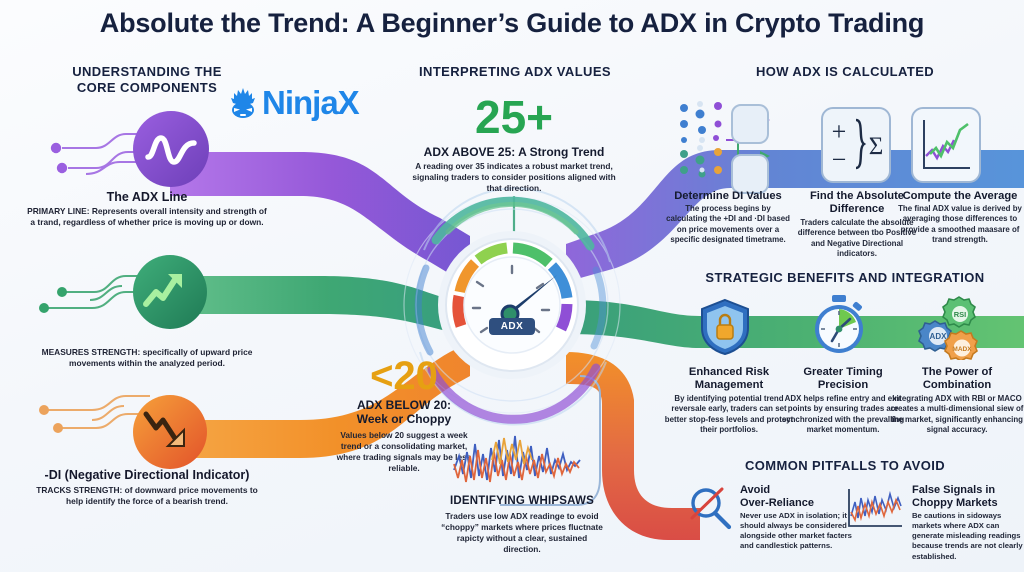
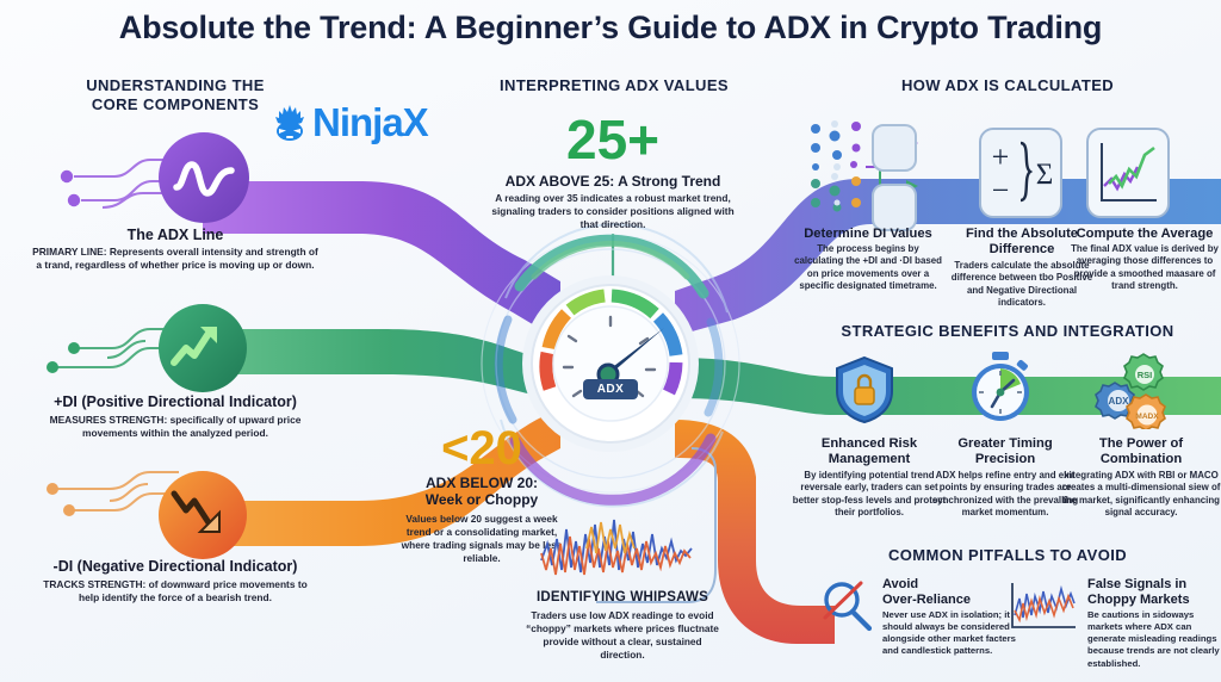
  Absolute the Trend: A Beginner’s Guide to ADX in Crypto Trading
  NinjaX
  UNDERSTANDING THE
  CORE COMPONENTS
  The ADX Line
  PRIMARY LINE: Represents overall intensity and strength of a trand, regardless of whether price is moving up or down.
+ +DI (Positive Directional Indicator)
  MEASURES STRENGTH: specifically of upward price movements within the analyzed period.
  -DI (Negative Directional Indicator)
  TRACKS STRENGTH: of downward price movements to help identify the force of a bearish trend.
  INTERPRETING ADX VALUES
  25+
  ADX ABOVE 25: A Strong Trend
  A reading over 35 indicates a robust market trend, signaling traders to consider positions aligned with that direction.
  <20
  ADX BELOW 20:
  Week or Choppy
  Values below 20 suggest a week trend or a consolidating market, where trading signals may be ls reliable.
  ADX
  IDENTIFYING WHIPSAWS
- Traders use low ADX readinge to evoid “choppy” markets where prices fluctnate rapicty without a clear, sustained direction.
+ Traders use low ADX readinge to evoid “choppy” markets where prices fluctnate provide without a clear, sustained direction.
  HOW ADX IS CALCULATED
  +
  −
  Σ
  Determine DI Values
  The process begins by calculating the +DI and ·DI based on price movements over a specific designated timetrame.
  Find the Absolute
  Difference
  Traders calculate the absolute difference between tbo Positive and Negative Directional indicators.
  Compute the Average
  The final ADX value is derived by averaging those differences to provide a smoothed maasare of trand strength.
  STRATEGIC BENEFITS AND INTEGRATION
  ADX
  RSI
  Enhanced Risk
  Management
  By identifying potential trend reversale early, traders can set better stop-fess levels and protect their portfolios.
  Greater Timing
  Precision
  ADX helps refine entry and exit points by ensuring trades are synchronized with the prevalling market momentum.
  The Power of
  Combination
  Integrating ADX with RBI or MACO creates a multi-dimensional siew of the market, significantly enhancing signal accuracy.
  COMMON PITFALLS TO AVOID
  Avoid
  Over-Reliance
  Never use ADX in isolation; it should always be considered alongside other market facters and candlestick patterns.
  False Signals in
  Choppy Markets
  Be cautions in sidoways markets where ADX can generate misleading readings because trends are not clearly established.
